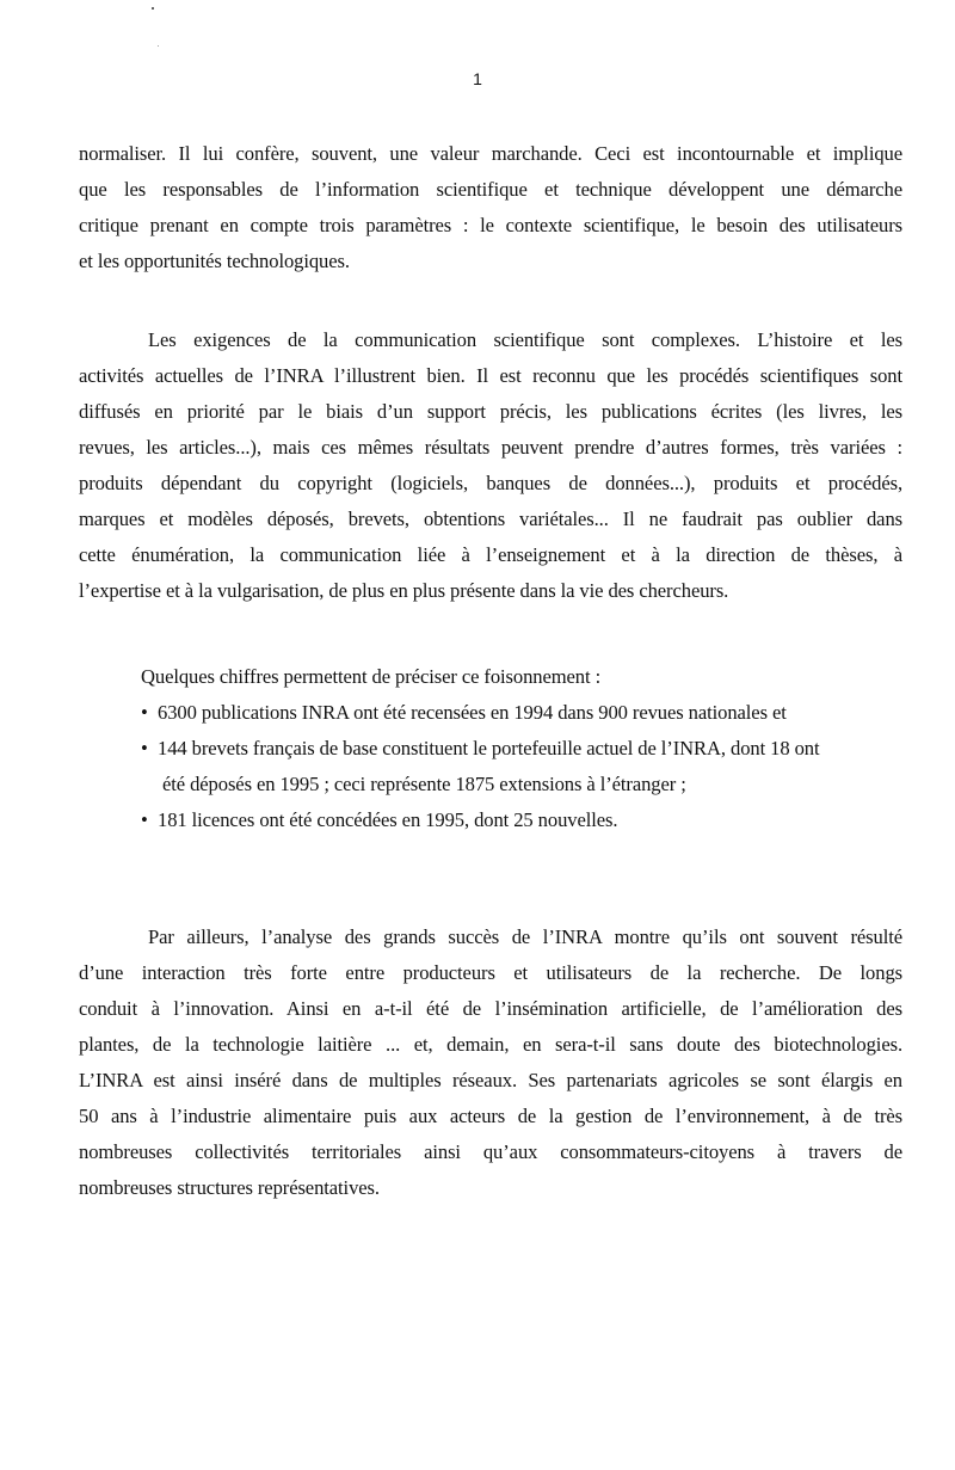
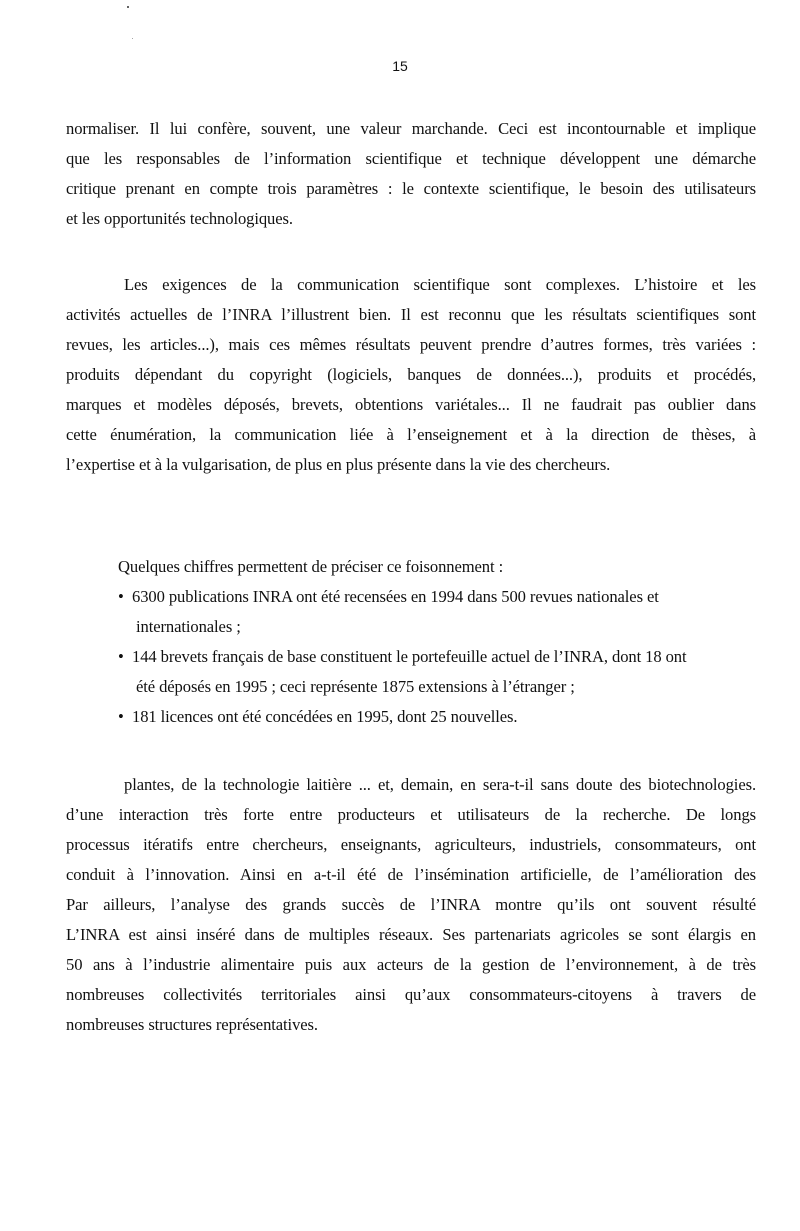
- 1
+ 15
  normaliser. Il lui confère, souvent, une valeur marchande. Ceci est incontournable et implique
  que les responsables de l’information scientifique et technique développent une démarche
  critique prenant en compte trois paramètres : le contexte scientifique, le besoin des utilisateurs
  et les opportunités technologiques.
  Les exigences de la communication scientifique sont complexes. L’histoire et les
- activités actuelles de l’INRA l’illustrent bien. Il est reconnu que les procédés scientifiques sont
+ activités actuelles de l’INRA l’illustrent bien. Il est reconnu que les résultats scientifiques sont
- diffusés en priorité par le biais d’un support précis, les publications écrites (les livres, les
  revues, les articles...), mais ces mêmes résultats peuvent prendre d’autres formes, très variées :
  produits dépendant du copyright (logiciels, banques de données...), produits et procédés,
  marques et modèles déposés, brevets, obtentions variétales... Il ne faudrait pas oublier dans
  cette énumération, la communication liée à l’enseignement et à la direction de thèses, à
  l’expertise et à la vulgarisation, de plus en plus présente dans la vie des chercheurs.
  Quelques chiffres permettent de préciser ce foisonnement :
- • 6300 publications INRA ont été recensées en 1994 dans 900 revues nationales et
+ • 6300 publications INRA ont été recensées en 1994 dans 500 revues nationales et
+ internationales ;
  • 144 brevets français de base constituent le portefeuille actuel de l’INRA, dont 18 ont
  été déposés en 1995 ; ceci représente 1875 extensions à l’étranger ;
  • 181 licences ont été concédées en 1995, dont 25 nouvelles.
- Par ailleurs, l’analyse des grands succès de l’INRA montre qu’ils ont souvent résulté
+ plantes, de la technologie laitière ... et, demain, en sera-t-il sans doute des biotechnologies.
  d’une interaction très forte entre producteurs et utilisateurs de la recherche. De longs
+ processus itératifs entre chercheurs, enseignants, agriculteurs, industriels, consommateurs, ont
  conduit à l’innovation. Ainsi en a-t-il été de l’insémination artificielle, de l’amélioration des
- plantes, de la technologie laitière ... et, demain, en sera-t-il sans doute des biotechnologies.
+ Par ailleurs, l’analyse des grands succès de l’INRA montre qu’ils ont souvent résulté
  L’INRA est ainsi inséré dans de multiples réseaux. Ses partenariats agricoles se sont élargis en
  50 ans à l’industrie alimentaire puis aux acteurs de la gestion de l’environnement, à de très
  nombreuses collectivités territoriales ainsi qu’aux consommateurs-citoyens à travers de
  nombreuses structures représentatives.
